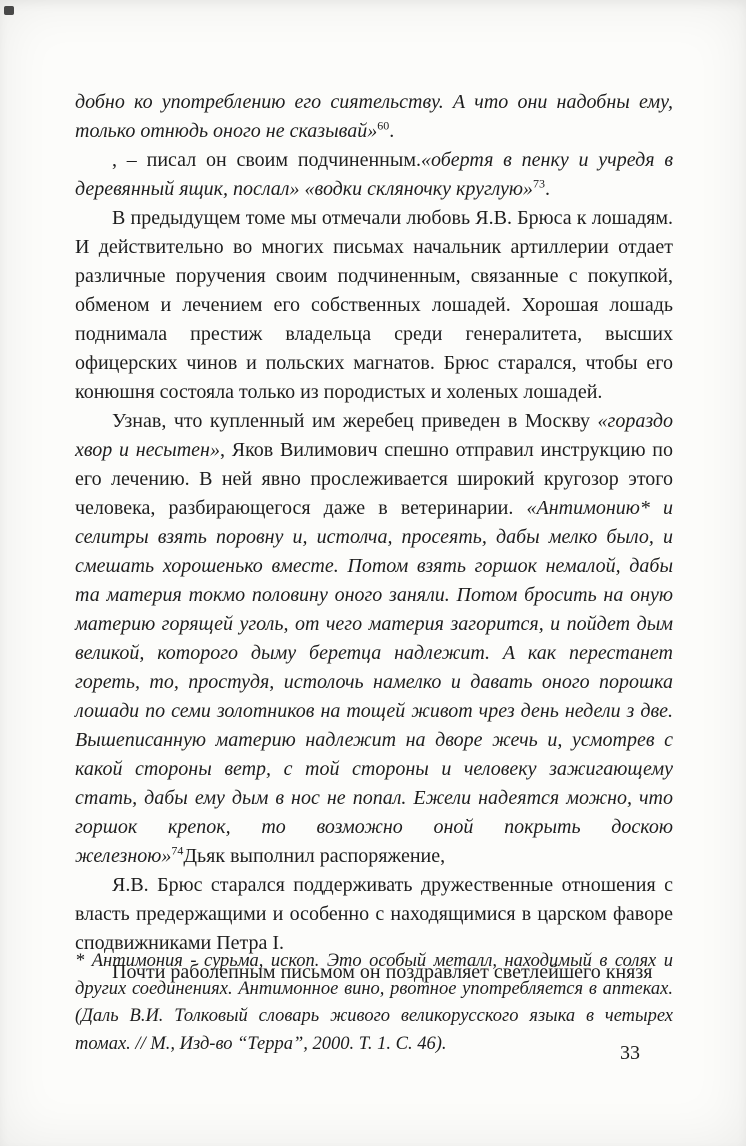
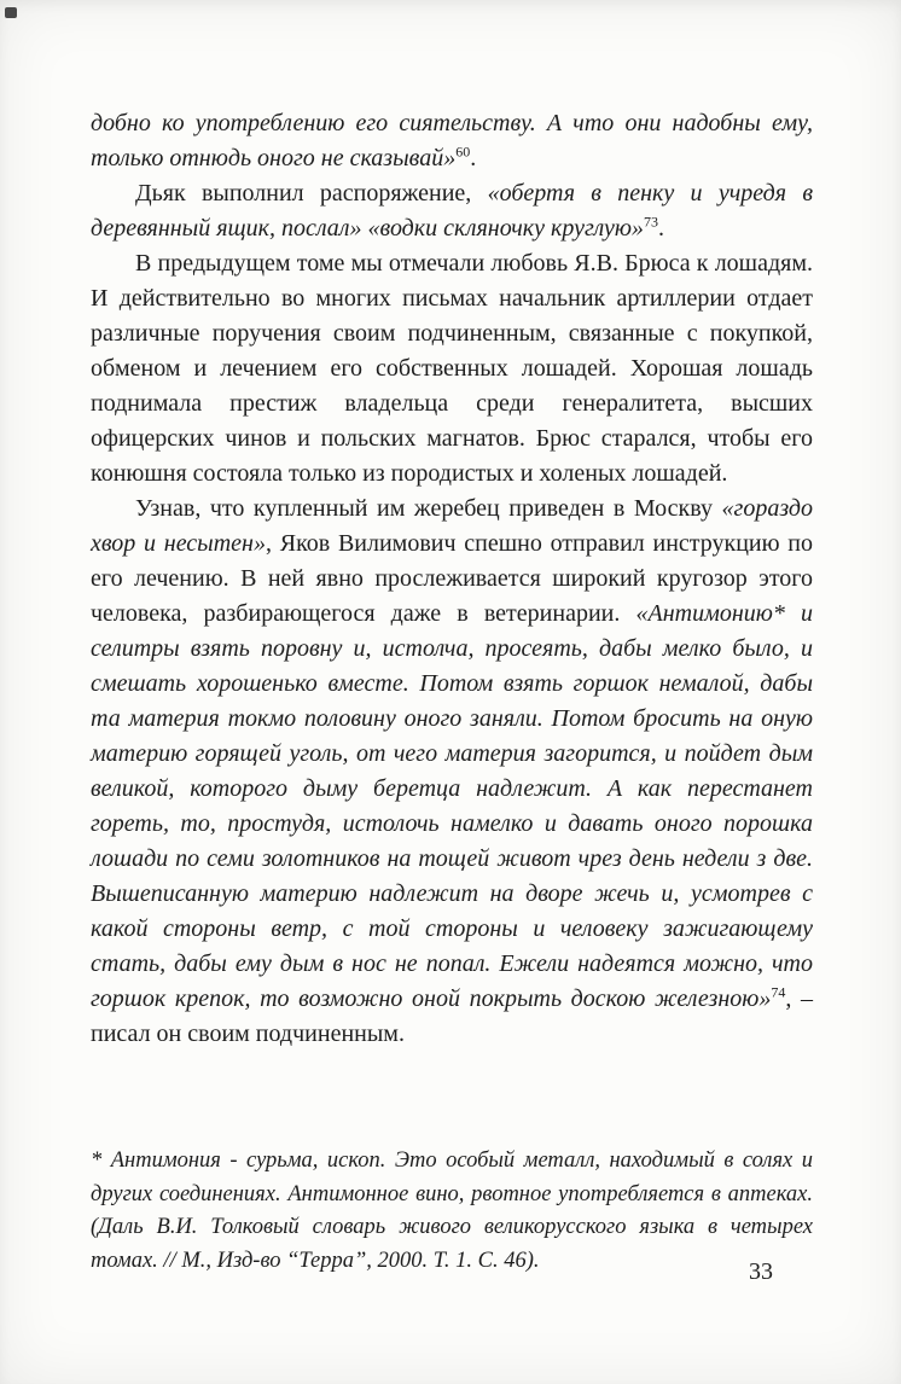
  добно ко употреблению его сиятельству. А что они надобны ему, только отнюдь оного не сказывай»60.
- , – писал он своим подчиненным.«обертя в пенку и учредя в деревянный ящик, послал» «водки скляночку круглую»73.
+ Дьяк выполнил распоряжение, «обертя в пенку и учредя в деревянный ящик, послал» «водки скляночку круглую»73.
  В предыдущем томе мы отмечали любовь Я.В. Брюса к лошадям. И действительно во многих письмах начальник артиллерии отдает различные поручения своим подчиненным, связанные с покупкой, обменом и лечением его собственных лошадей. Хорошая лошадь поднимала престиж владельца среди генералитета, высших офицерских чинов и польских магнатов. Брюс старался, чтобы его конюшня состояла только из породистых и холеных лошадей.
- Узнав, что купленный им жеребец приведен в Москву «гораздо хвор и несытен», Яков Вилимович спешно отправил инструкцию по его лечению. В ней явно прослеживается широкий кругозор этого человека, разбирающегося даже в ветеринарии. «Антимонию* и селитры взять поровну и, истолча, просеять, дабы мелко было, и смешать хорошенько вместе. Потом взять горшок немалой, дабы та материя токмо половину оного заняли. Потом бросить на оную материю горящей уголь, от чего материя загорится, и пойдет дым великой, которого дыму беретца надлежит. А как перестанет гореть, то, простудя, истолочь намелко и давать оного порошка лошади по семи золотников на тощей живот чрез день недели з две. Вышеписанную материю надлежит на дворе жечь и, усмотрев с какой стороны ветр, с той стороны и человеку зажигающему стать, дабы ему дым в нос не попал. Ежели надеятся можно, что горшок крепок, то возможно оной покрыть доскою железною»74Дьяк выполнил распоряжение,
+ Узнав, что купленный им жеребец приведен в Москву «гораздо хвор и несытен», Яков Вилимович спешно отправил инструкцию по его лечению. В ней явно прослеживается широкий кругозор этого человека, разбирающегося даже в ветеринарии. «Антимонию* и селитры взять поровну и, истолча, просеять, дабы мелко было, и смешать хорошенько вместе. Потом взять горшок немалой, дабы та материя токмо половину оного заняли. Потом бросить на оную материю горящей уголь, от чего материя загорится, и пойдет дым великой, которого дыму беретца надлежит. А как перестанет гореть, то, простудя, истолочь намелко и давать оного порошка лошади по семи золотников на тощей живот чрез день недели з две. Вышеписанную материю надлежит на дворе жечь и, усмотрев с какой стороны ветр, с той стороны и человеку зажигающему стать, дабы ему дым в нос не попал. Ежели надеятся можно, что горшок крепок, то возможно оной покрыть доскою железною»74, – писал он своим подчиненным.
- Я.В. Брюс старался поддерживать дружественные отношения с власть предержащими и особенно с находящимися в царском фаворе сподвижниками Петра I.
- Почти раболепным письмом он поздравляет светлейшего князя
  * Антимония - сурьма, ископ. Это особый металл, находимый в солях и других соединениях. Антимонное вино, рвотное употребляется в аптеках. (Даль В.И. Толковый словарь живого великорусского языка в четырех томах. // М., Изд-во “Терра”, 2000. Т. 1. С. 46).
  33
